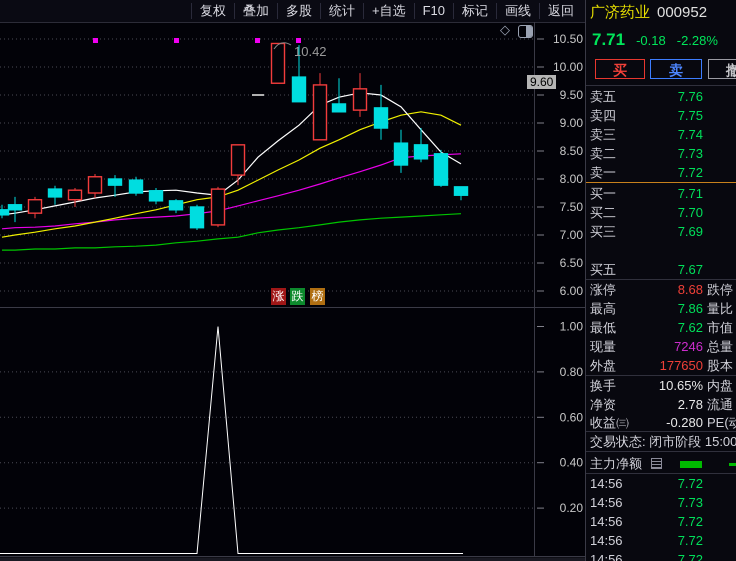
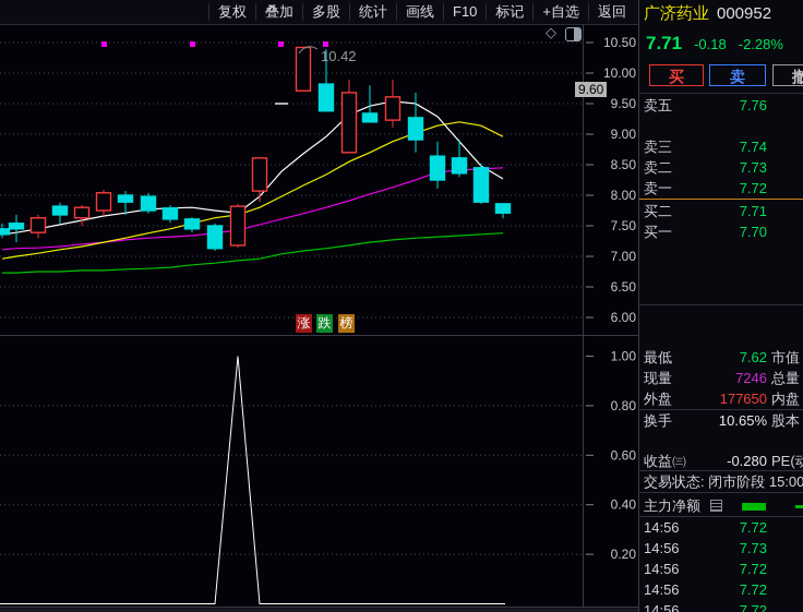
  10.50
  10.00
  9.50
  9.00
  8.50
  8.00
  7.50
  7.00
  6.50
  6.00
  1.00
  0.80
  0.60
  0.40
  0.20
  复权
  叠加
  多股
  统计
- +自选
+ 画线
  F10
  标记
- 画线
+ +自选
  返回
  9.60
  10.42
  ◇
  涨
  跌
  榜
  广济药业 000952
  7.71 -0.18 -2.28%
  买
  卖
  撤
  卖五
  7.76
- 卖四
- 7.75
  卖三
  7.74
  卖二
  7.73
  卖一
  7.72
- 买一
+ 买二
  7.71
- 买二
+ 买一
  7.70
- 买三
- 7.69
- 买五
- 7.67
- 涨停
- 8.68
- 跌停
- 最高
- 7.86
- 量比
  最低
  7.62
  市值
  现量
  7246
  总量
  外盘
  177650
- 股本
+ 内盘
  换手
  10.65%
- 内盘
+ 股本
- 净资
- 2.78
- 流通
  收益㈢
  -0.280
  PE(动
  交易状态: 闭市阶段 15:00
  主力净额
  14:56
  7.72
  14:56
  7.73
  14:56
  7.72
  14:56
  7.72
  14:56
  7.72
